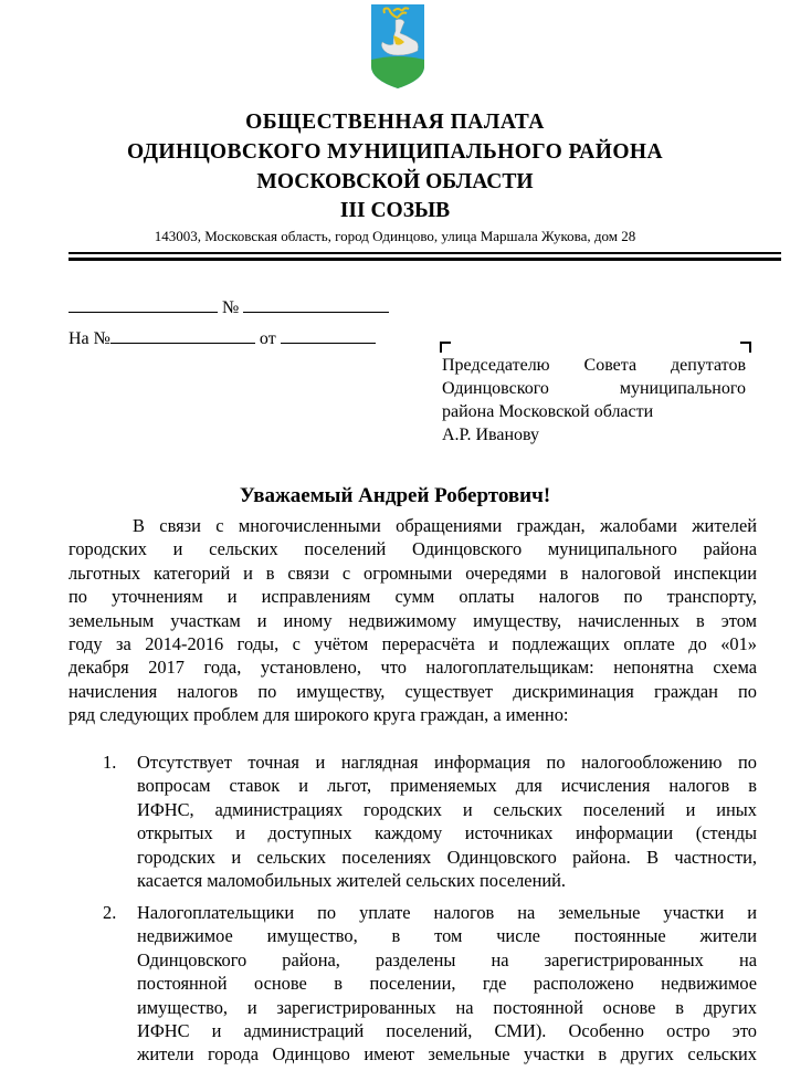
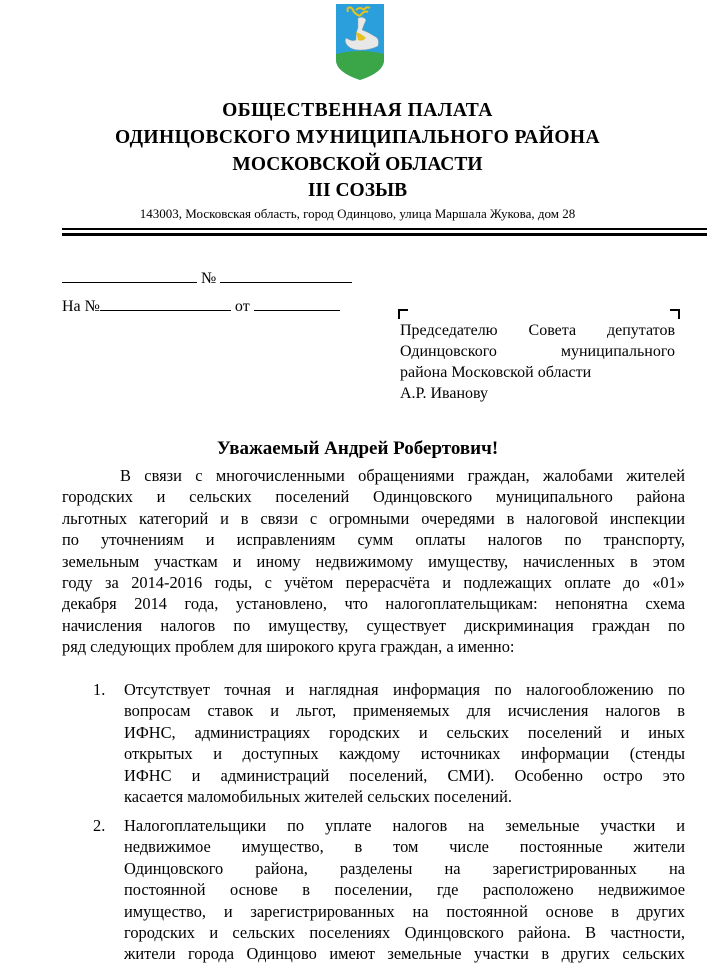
  ОБЩЕСТВЕННАЯ ПАЛАТА
  ОДИНЦОВСКОГО МУНИЦИПАЛЬНОГО РАЙОНА
  МОСКОВСКОЙ ОБЛАСТИ
  III СОЗЫВ
  143003, Московская область, город Одинцово, улица Маршала Жукова, дом 28
  №
  На № от
  Председателю Совета депутатов
  Одинцовского муниципального
  района Московской области
  А.Р. Иванову
  Уважаемый Андрей Робертович!
  В связи с многочисленными обращениями граждан, жалобами жителей
  городских и сельских поселений Одинцовского муниципального района
  льготных категорий и в связи с огромными очередями в налоговой инспекции
  по уточнениям и исправлениям сумм оплаты налогов по транспорту,
  земельным участкам и иному недвижимому имуществу, начисленных в этом
  году за 2014-2016 годы, с учётом перерасчёта и подлежащих оплате до «01»
- декабря 2017 года, установлено, что налогоплательщикам: непонятна схема
+ декабря 2014 года, установлено, что налогоплательщикам: непонятна схема
  начисления налогов по имуществу, существует дискриминация граждан по
  ряд следующих проблем для широкого круга граждан, а именно:
  1.
  Отсутствует точная и наглядная информация по налогообложению по
  вопросам ставок и льгот, применяемых для исчисления налогов в
  ИФНС, администрациях городских и сельских поселений и иных
  открытых и доступных каждому источниках информации (стенды
- городских и сельских поселениях Одинцовского района. В частности,
+ ИФНС и администраций поселений, СМИ). Особенно остро это
  касается маломобильных жителей сельских поселений.
  2.
  Налогоплательщики по уплате налогов на земельные участки и
  недвижимое имущество, в том числе постоянные жители
  Одинцовского района, разделены на зарегистрированных на
  постоянной основе в поселении, где расположено недвижимое
  имущество, и зарегистрированных на постоянной основе в других
- ИФНС и администраций поселений, СМИ). Особенно остро это
+ городских и сельских поселениях Одинцовского района. В частности,
  жители города Одинцово имеют земельные участки в других сельских
